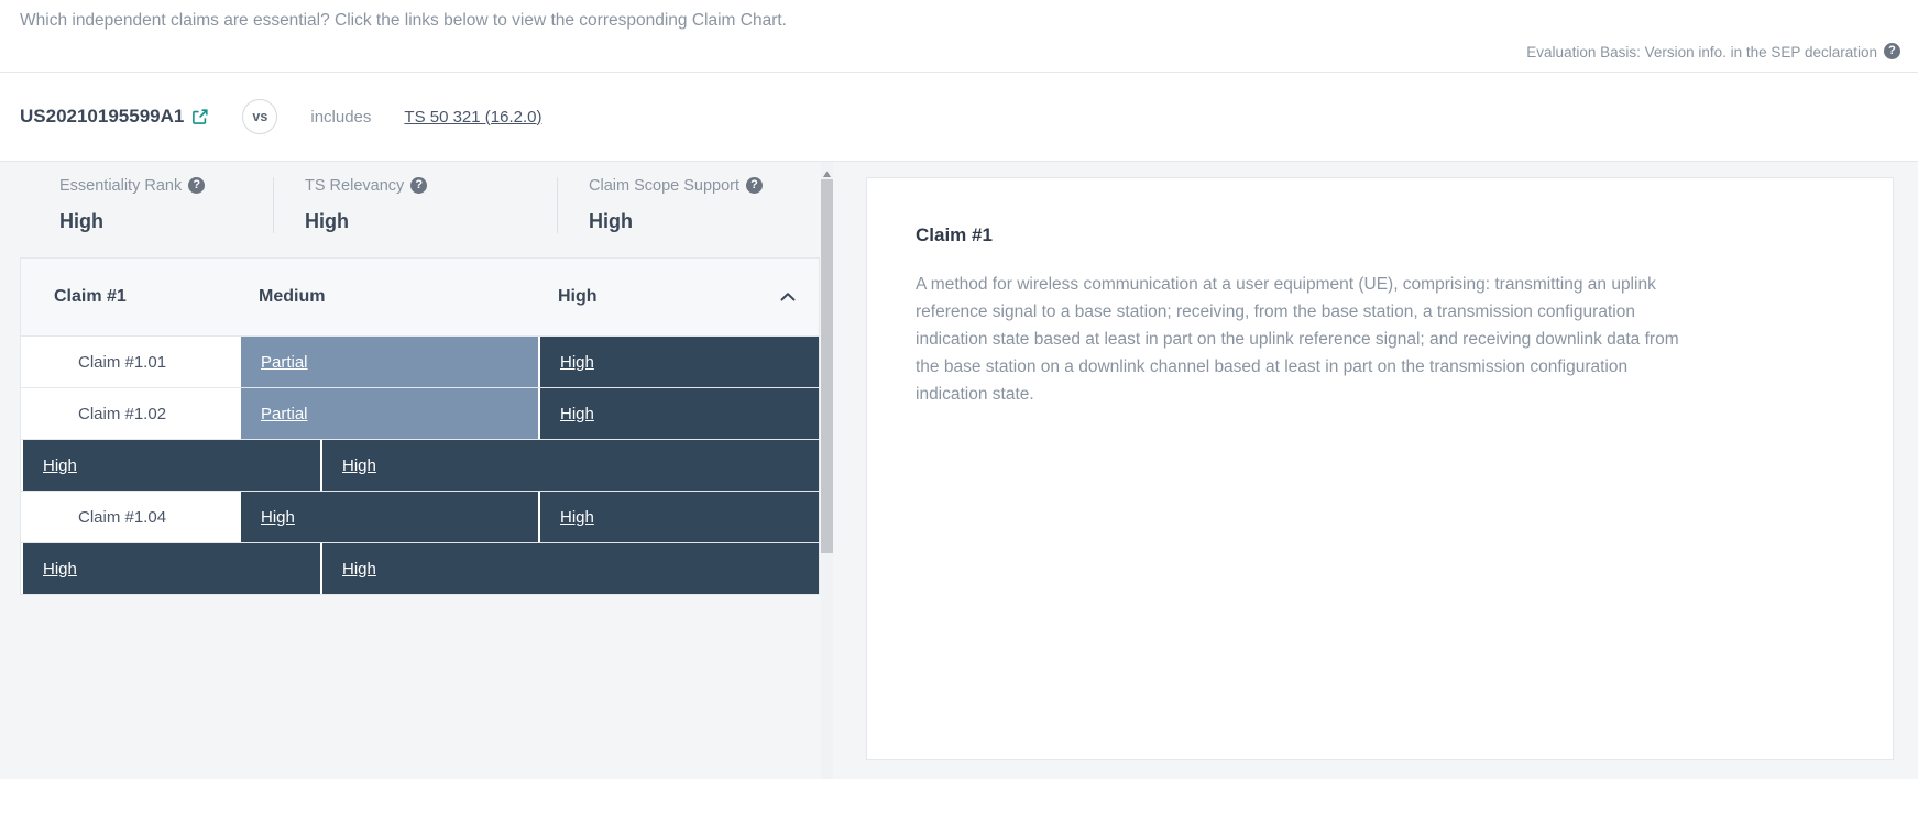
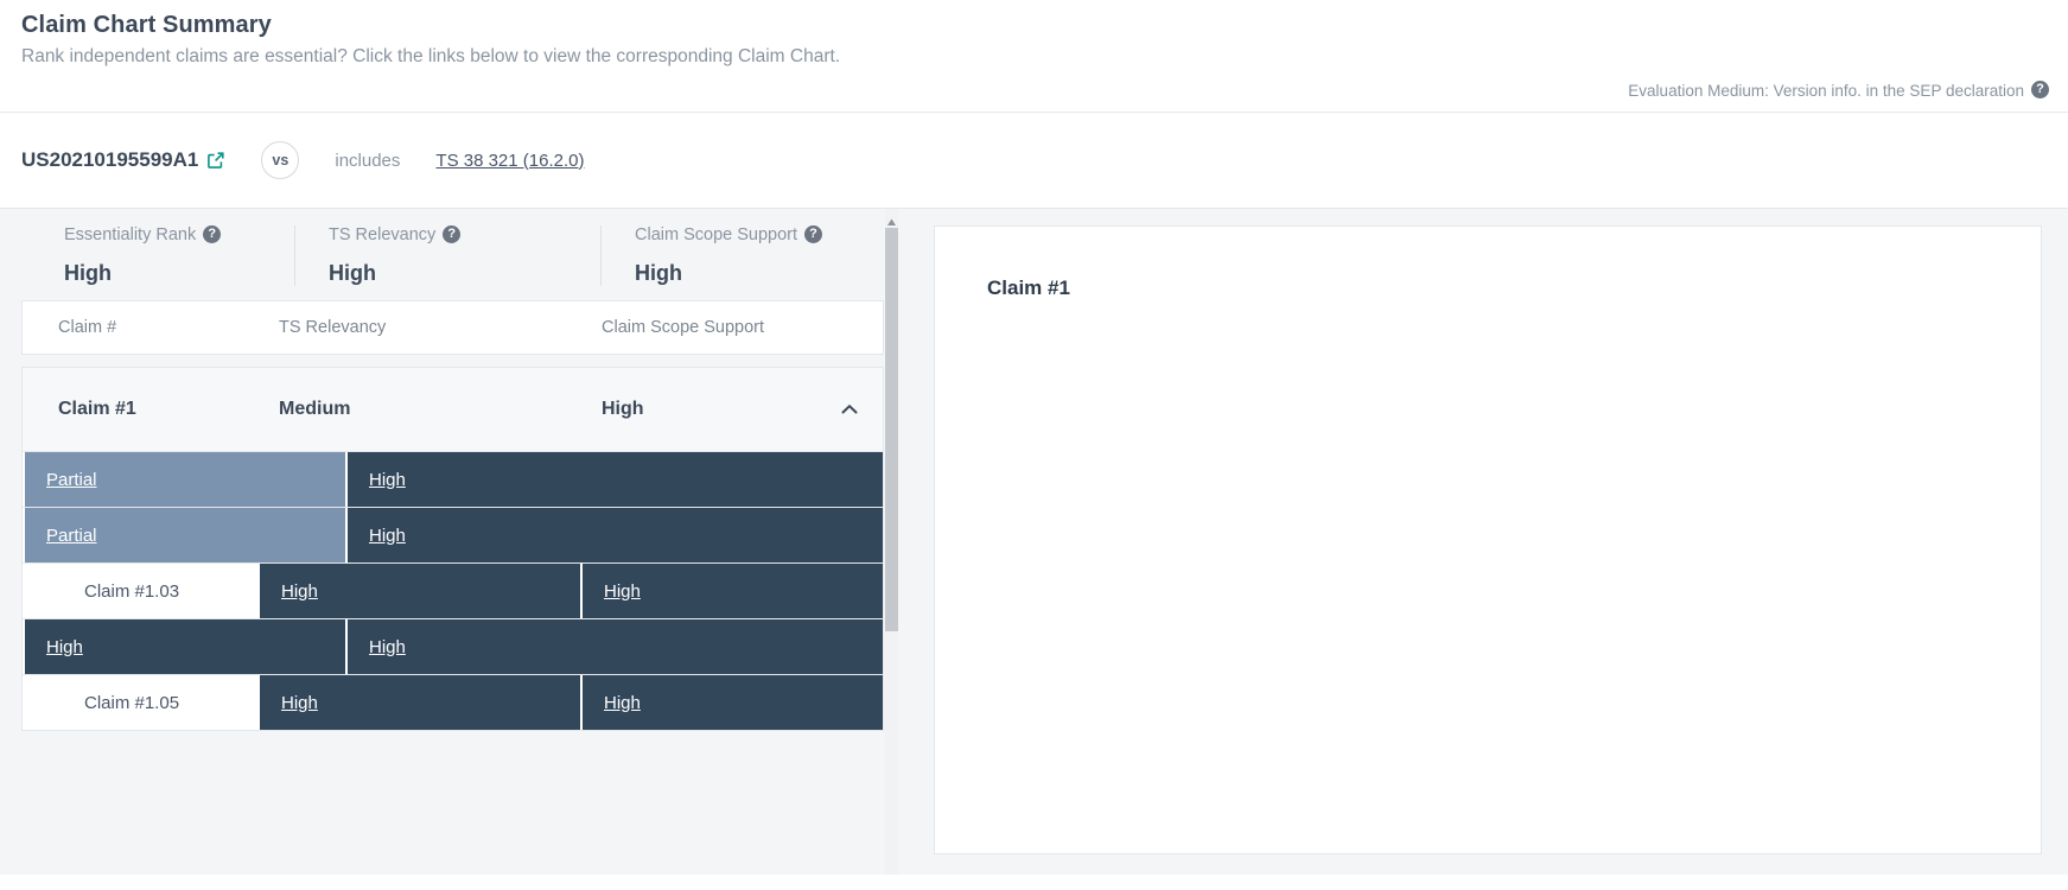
+ Claim Chart Summary
- Which independent claims are essential? Click the links below to view the corresponding Claim Chart.
+ Rank independent claims are essential? Click the links below to view the corresponding Claim Chart.
- Evaluation Basis: Version info. in the SEP declaration
+ Evaluation Medium: Version info. in the SEP declaration
  ?
  US20210195599A1
  vs
  includes
- TS 50 321 (16.2.0)
+ TS 38 321 (16.2.0)
  Essentiality Rank ?
  High
  TS Relevancy ?
  High
  Claim Scope Support ?
  High
+ Claim #
+ TS Relevancy
+ Claim Scope Support
  Claim #1
  Medium
  High
- Claim #1.01
  Partial
  High
- Claim #1.02
  Partial
  High
+ Claim #1.03
  High
  High
- Claim #1.04
  High
  High
+ Claim #1.05
  High
  High
  Claim #1
- A method for wireless communication at a user equipment (UE), comprising: transmitting an uplink reference signal to a base station; receiving, from the base station, a transmission configuration indication state based at least in part on the uplink reference signal; and receiving downlink data from the base station on a downlink channel based at least in part on the transmission configuration indication state.
